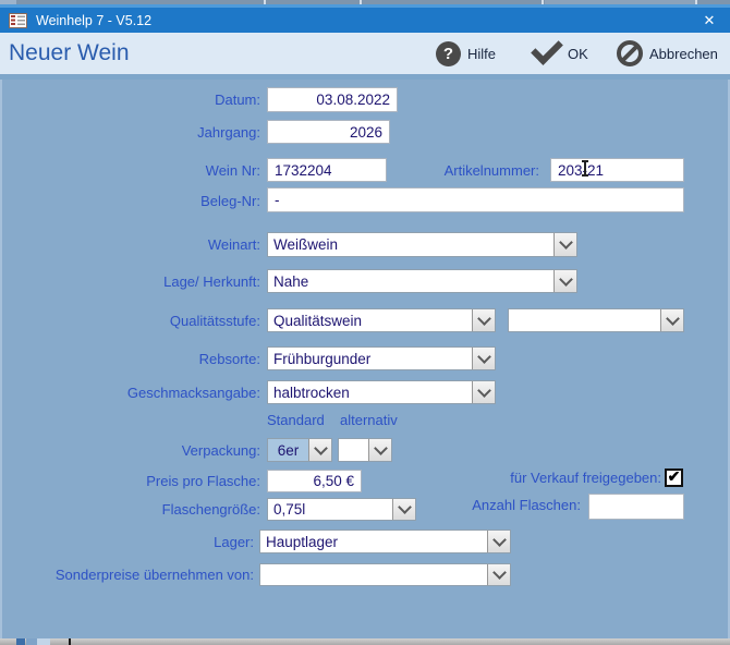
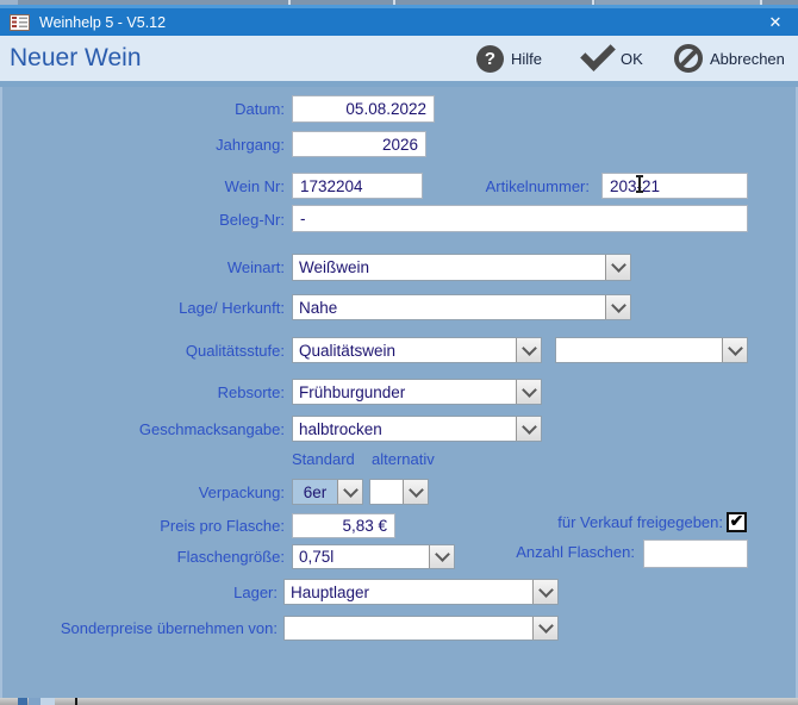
- Weinhelp 7 - V5.12
+ Weinhelp 5 - V5.12
  ✕
  Neuer Wein
  ?
  Hilfe
  OK
  Abbrechen
  Datum:
- 03.08.2022
+ 05.08.2022
  Jahrgang:
  2026
  Wein Nr:
  1732204
  Artikelnummer:
  20321
  Beleg-Nr:
  -
  Weinart:
  Weißwein
  Lage/ Herkunft:
  Nahe
  Qualitätsstufe:
  Qualitätswein
  Rebsorte:
  Frühburgunder
  Geschmacksangabe:
  halbtrocken
  Standard
  alternativ
  Verpackung:
  6er
  Preis pro Flasche:
- 6,50 €
+ 5,83 €
  für Verkauf freigegeben:
  ✔
  Flaschengröße:
  0,75l
  Anzahl Flaschen:
  Lager:
  Hauptlager
  Sonderpreise übernehmen von:
